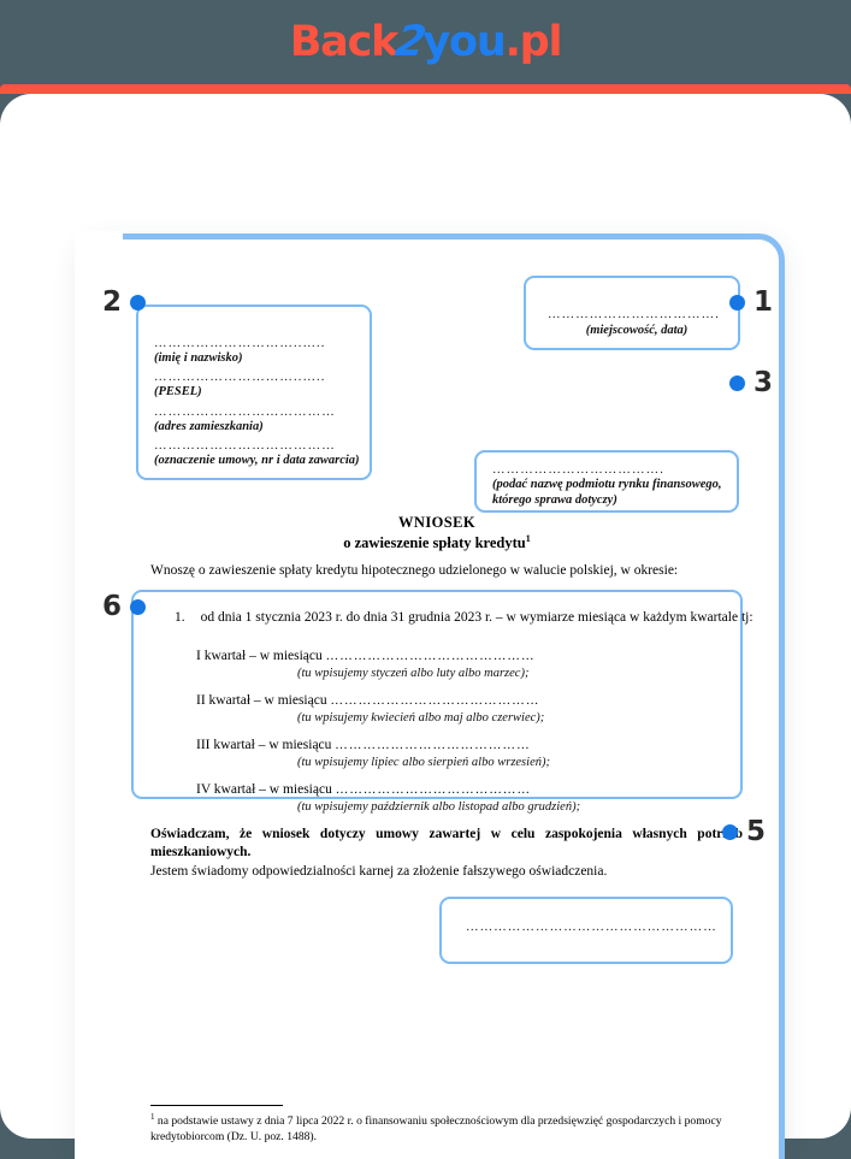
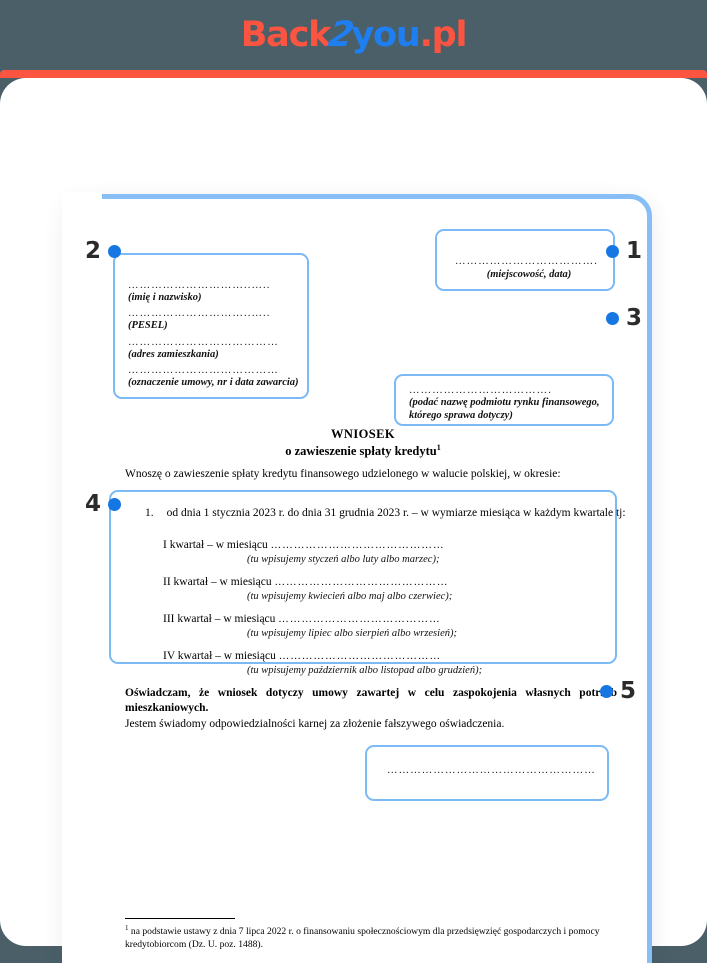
  ……………………………….
  (miejscowość, data)
  …………………………..…..
  (imię i nazwisko)
  …………………………..…..
  (PESEL)
  …………………………………
  (adres zamieszkania)
  …………………………………
  (oznaczenie umowy, nr i data zawarcia)
  ……………………………….
  (podać nazwę podmiotu rynku finansowego,
  którego sprawa dotyczy)
  WNIOSEK
  o zawieszenie spłaty kredytu1
- Wnoszę o zawieszenie spłaty kredytu hipotecznego udzielonego w walucie polskiej, w okresie:
+ Wnoszę o zawieszenie spłaty kredytu finansowego udzielonego w walucie polskiej, w okresie:
  1.
  od dnia 1 stycznia 2023 r. do dnia 31 grudnia 2023 r. – w wymiarze miesiąca w każdym kwartale tj:
  I kwartał – w miesiącu ………………………………………
  (tu wpisujemy styczeń albo luty albo marzec);
  II kwartał – w miesiącu ………………………………………
  (tu wpisujemy kwiecień albo maj albo czerwiec);
  III kwartał – w miesiącu ……………………………………
  (tu wpisujemy lipiec albo sierpień albo wrzesień);
  IV kwartał – w miesiącu ……………………………………
  (tu wpisujemy październik albo listopad albo grudzień);
  Oświadczam, że wniosek dotyczy umowy zawartej w celu zaspokojenia własnych potrb mieszkaniowych.
  Jestem świadomy odpowiedzialności karnej za złożenie fałszywego oświadczenia.
  ………………………………………………
  1 na podstawie ustawy z dnia 7 lipca 2022 r. o finansowaniu społecznościowym dla przedsięwzięć gospodarczych i pomocy kredytobiorcom (Dz. U. poz. 1488).
  1
  2
  3
- 6
+ 4
  5
